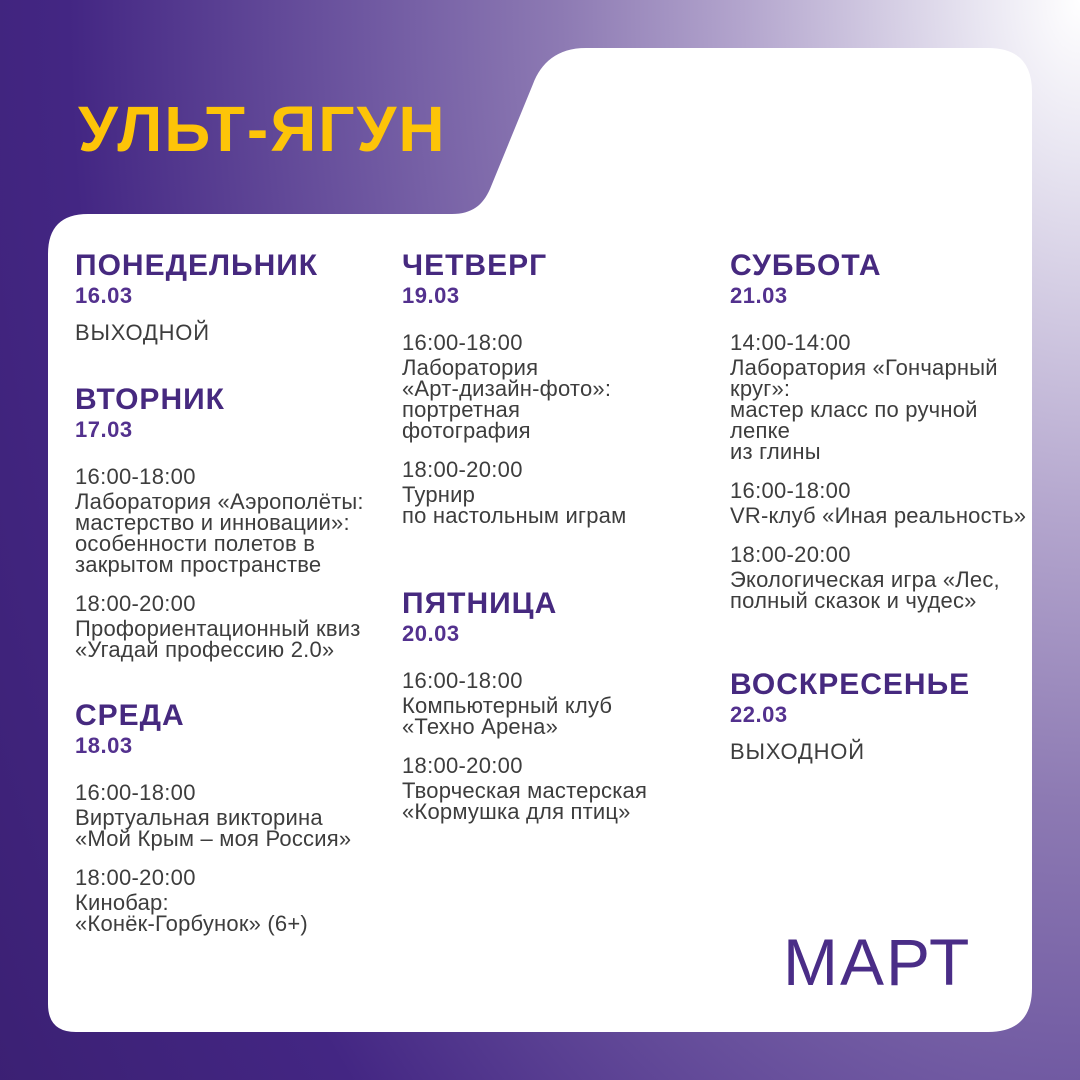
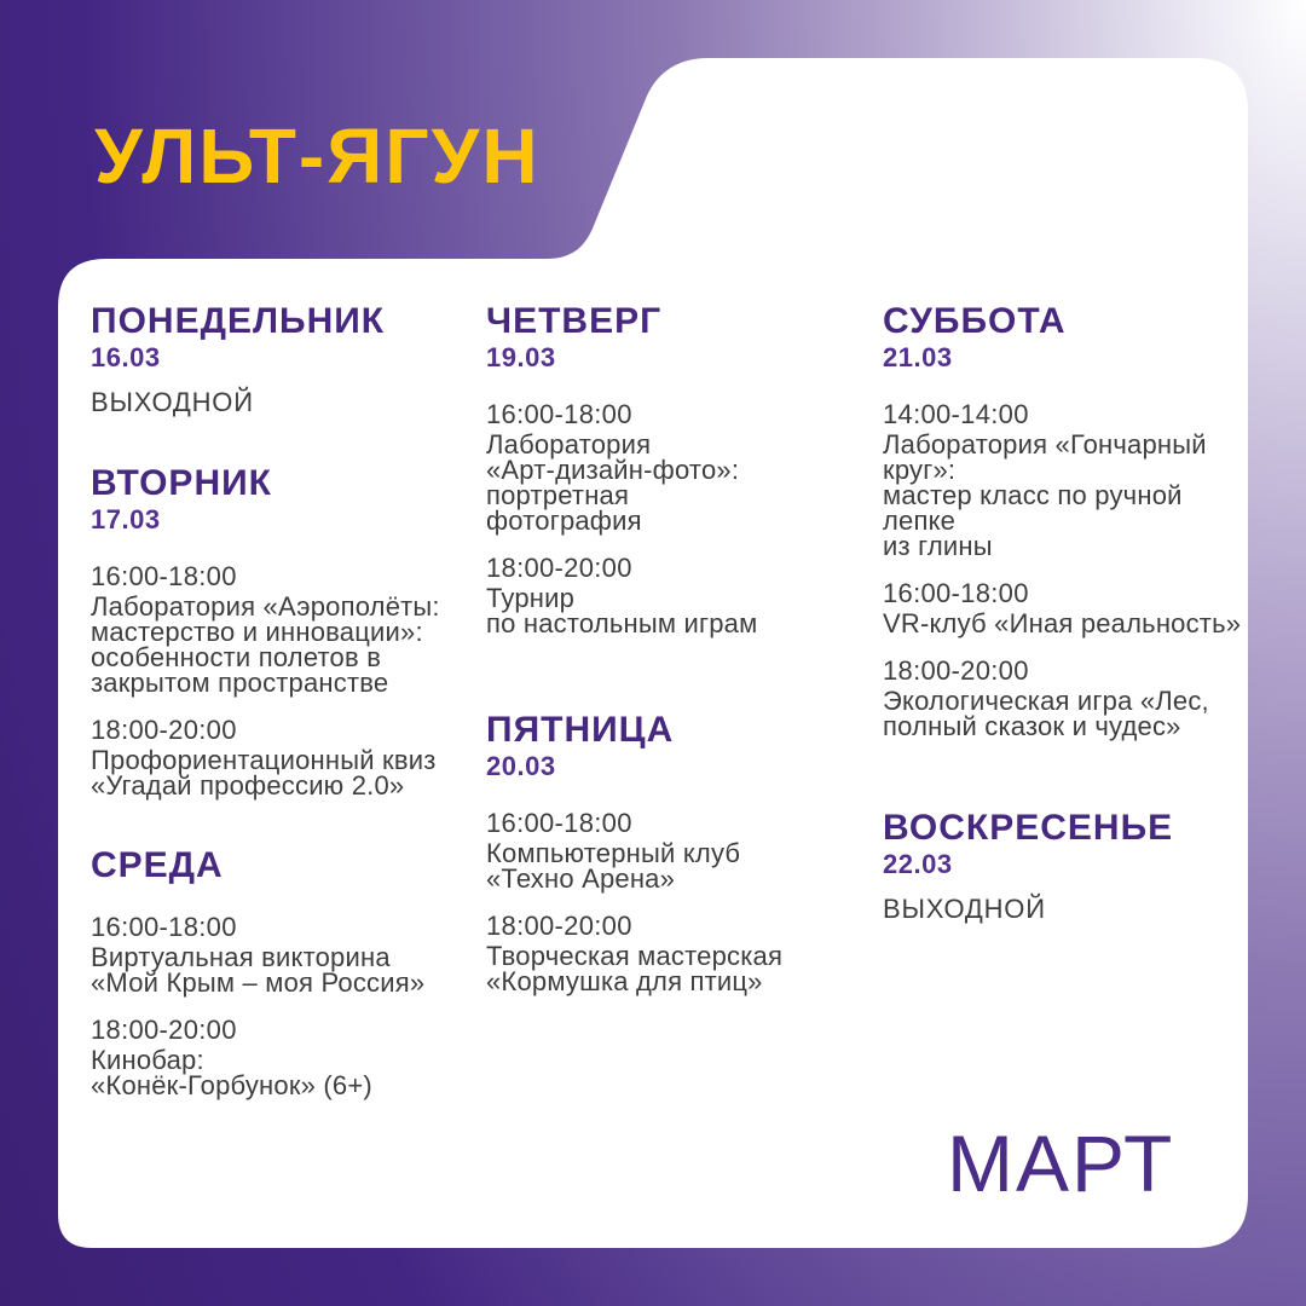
  УЛЬТ-ЯГУН
  ПОНЕДЕЛЬНИК
  16.03
  ВЫХОДНОЙ
  ВТОРНИК
  17.03
  16:00-18:00
  Лаборатория «Аэрополёты:
  мастерство и инновации»:
  особенности полетов в
  закрытом пространстве
  18:00-20:00
  Профориентационный квиз
  «Угадай профессию 2.0»
  СРЕДА
- 18.03
  16:00-18:00
  Виртуальная викторина
  «Мой Крым – моя Россия»
  18:00-20:00
  Кинобар:
  «Конёк-Горбунок» (6+)
  ЧЕТВЕРГ
  19.03
  16:00-18:00
  Лаборатория
  «Арт-дизайн-фото»: портретная
  фотография
  18:00-20:00
  Турнир
  по настольным играм
  ПЯТНИЦА
  20.03
  16:00-18:00
  Компьютерный клуб
  «Техно Арена»
  18:00-20:00
  Творческая мастерская
  «Кормушка для птиц»
  СУББОТА
  21.03
  14:00-14:00
  Лаборатория «Гончарный круг»:
  мастер класс по ручной лепке
  из глины
  16:00-18:00
  VR-клуб «Иная реальность»
  18:00-20:00
  Экологическая игра «Лес,
  полный сказок и чудес»
  ВОСКРЕСЕНЬЕ
  22.03
  ВЫХОДНОЙ
  МАРТ
